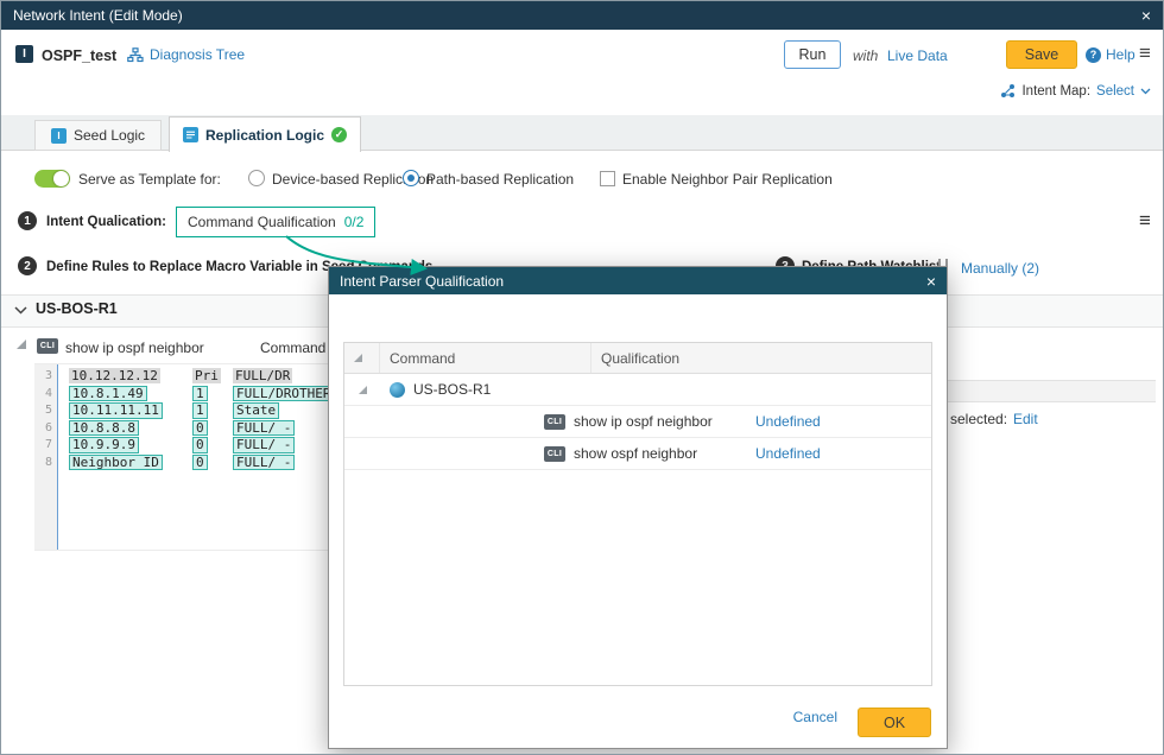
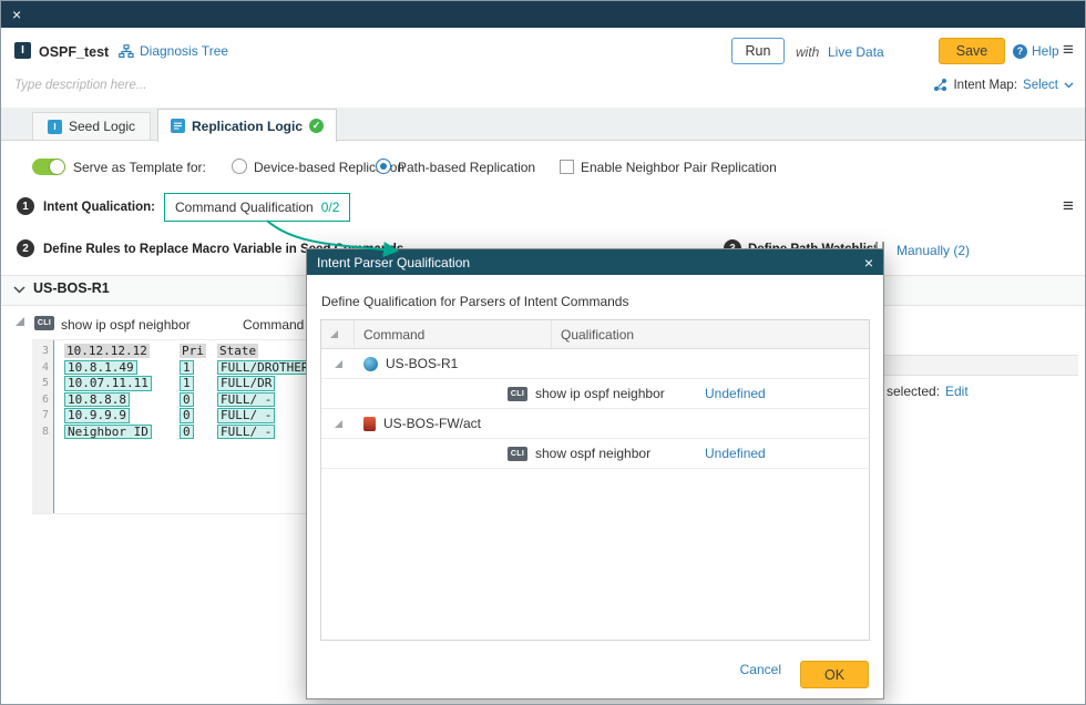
- Network Intent (Edit Mode)
  ×
  I
  OSPF_test
  Diagnosis Tree
  Run
  with
  Live Data
  Save
  ?
  Help
  ≡
+ Type description here...
  Intent Map:
  Select
  I
  Seed Logic
  Replication Logic
  ✓
  Serve as Template for:
  Device-based Replicon
  Path-based Replication
  Enable Neighbor Pair Replication
  1
  Intent Qualication:
  Command Qualification
  0/2
  ≡
  2
  Define Rules to Replace Macro Variable in S
  Manually (2)
  US-BOS-R1
  show ip ospf neighbor
  Command
  3
  4
  5
  6
  7
  8
  10.12.12.12
  Pri
- FULL/DR
+ State
  10.8.1.49
  1
  FULL/DROTHE
- 10.11.11.11
+ 10.07.11.11
  1
- State
+ FULL/DR
  10.8.8.8
  0
  FULL/ -
  10.9.9.9
  0
  FULL/ -
  Neighbor ID
  0
  FULL/ -
  selected:
  Edit
  Intent Parser Qualification
  ×
+ Define Qualification for Parsers of Intent Commands
  Command
  Qualification
  US-BOS-R1
  show ip ospf neighbor
  Undefined
+ US-BOS-FW/act
  show ospf neighbor
  Undefined
  Cancel
  OK
